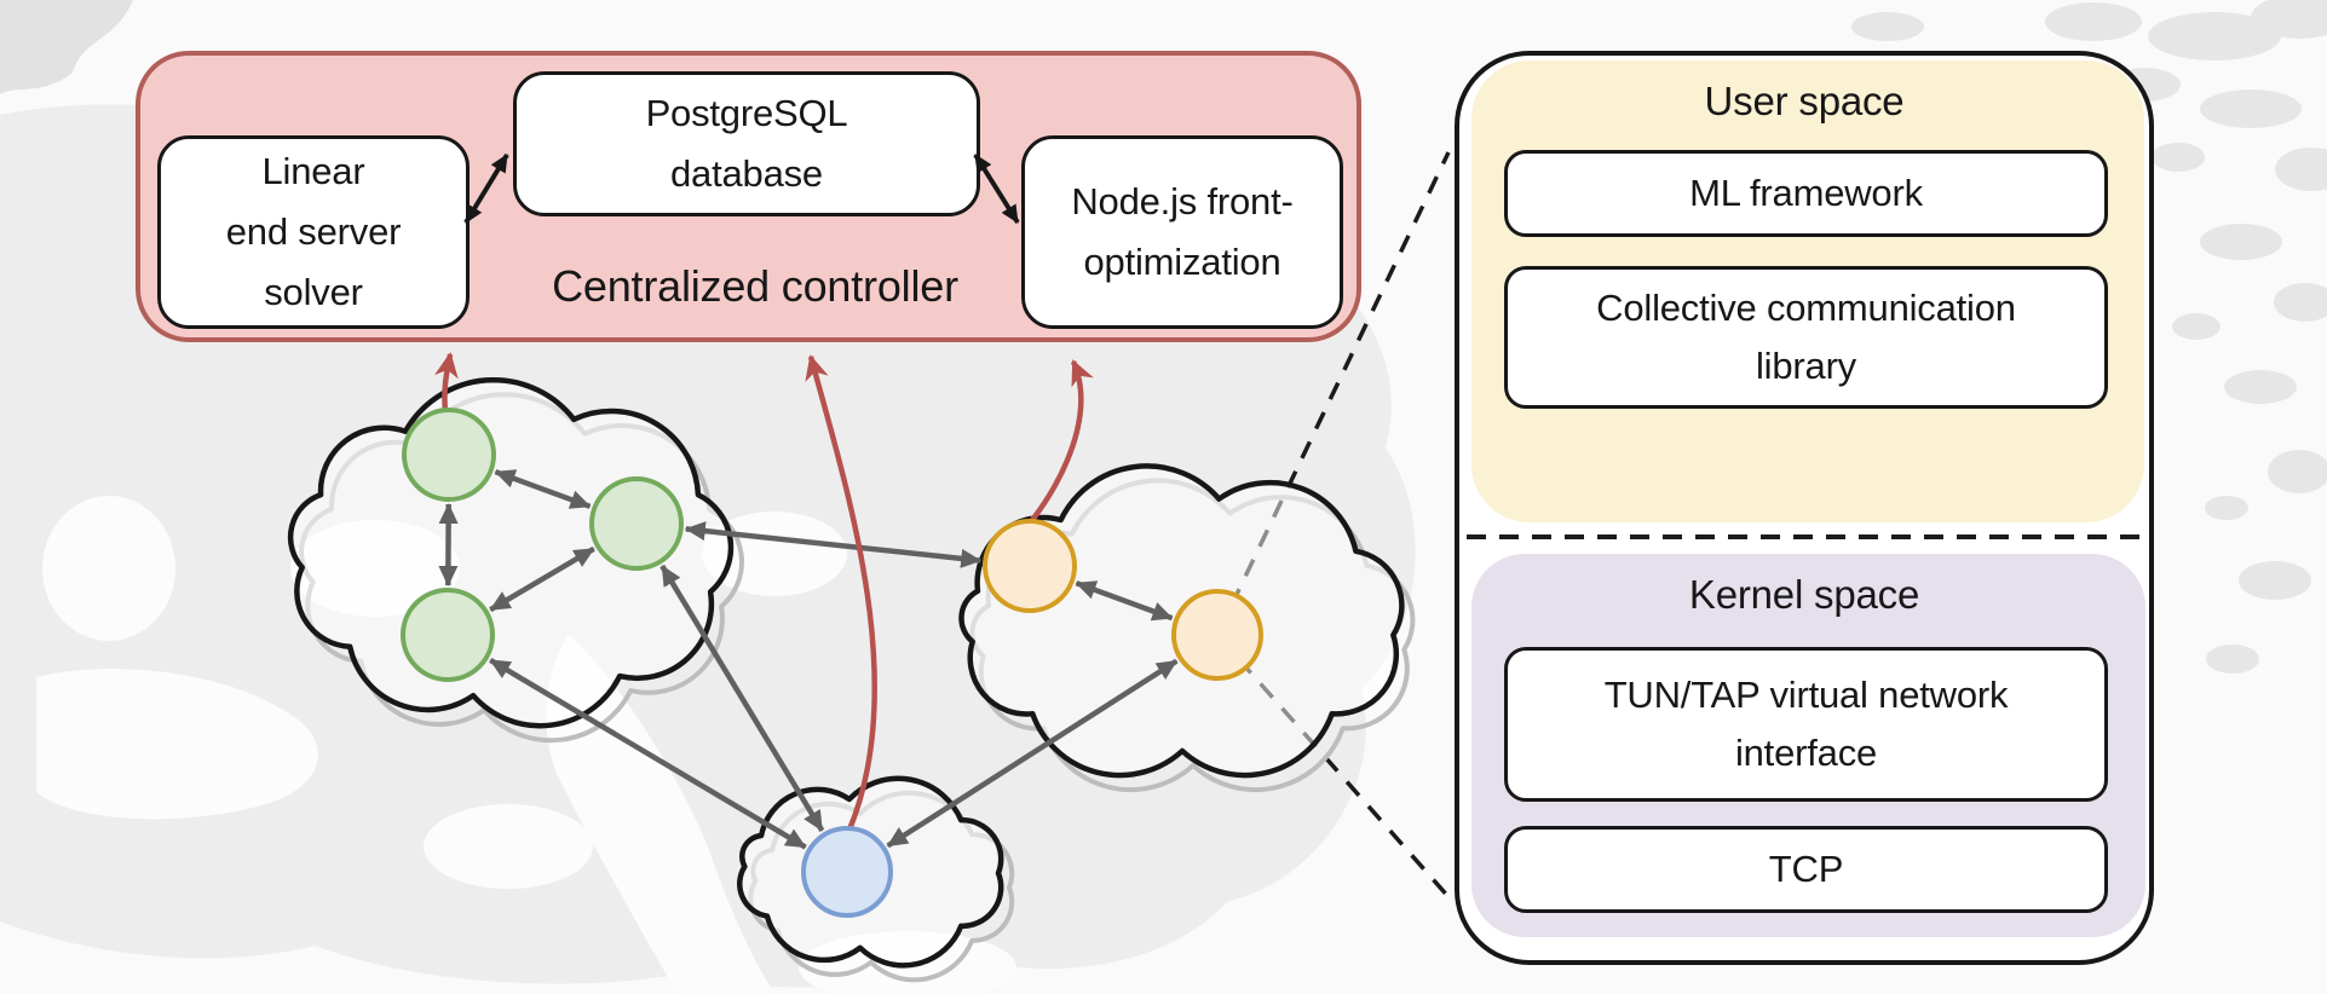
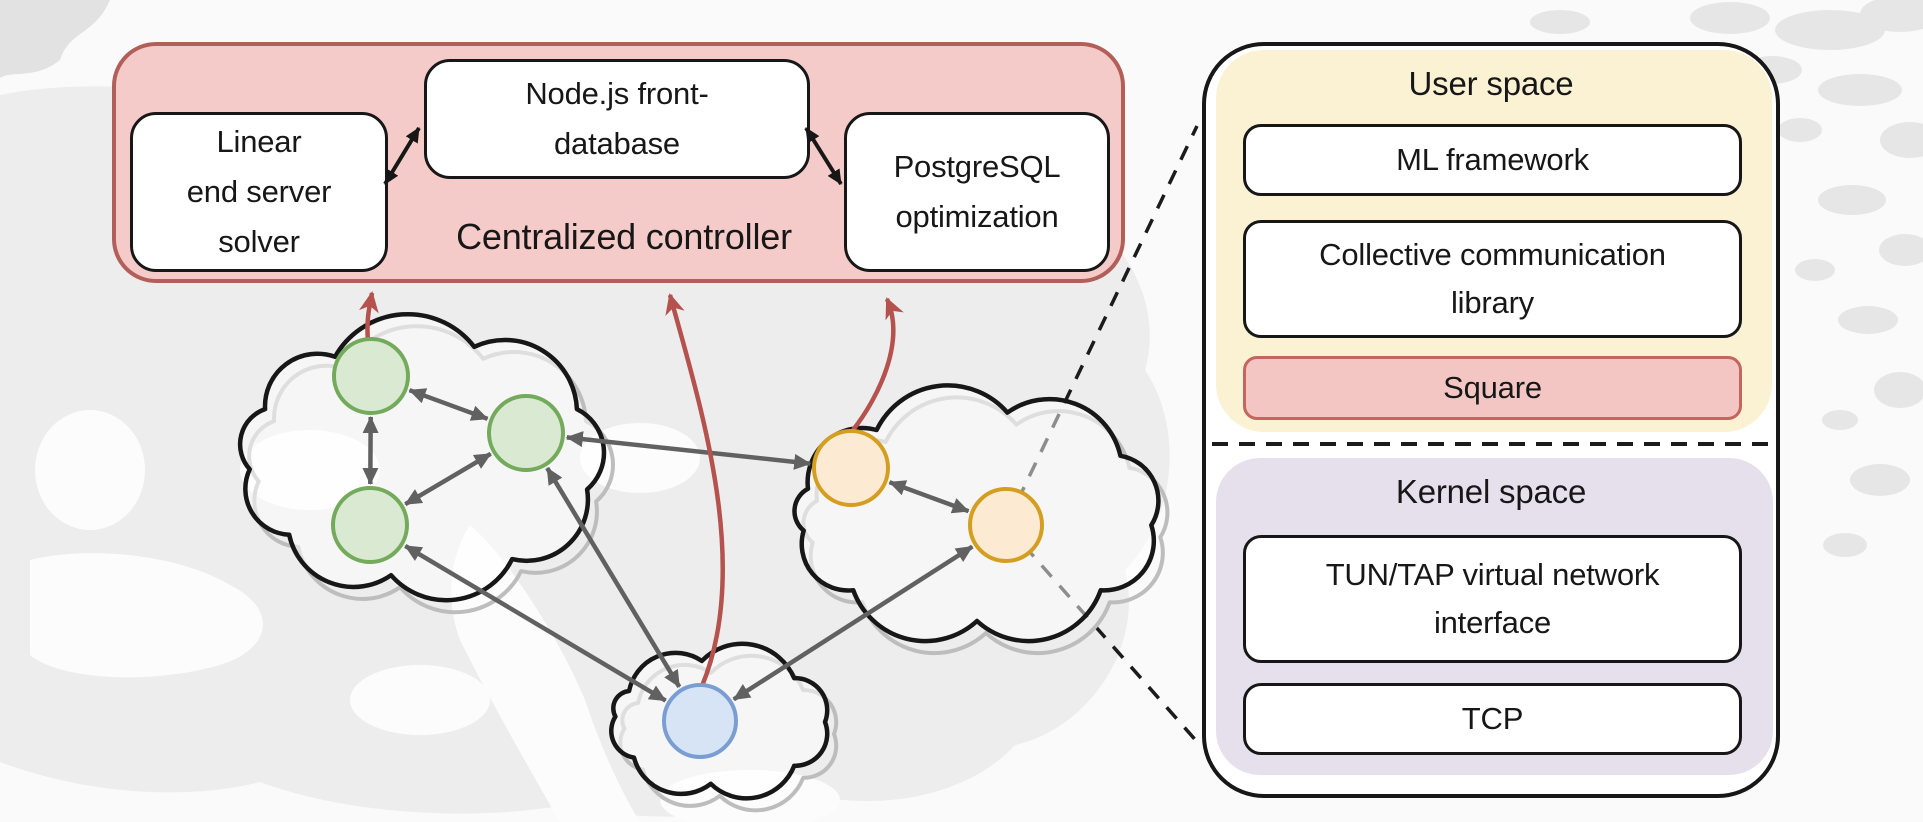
  Linear
  end server
  solver
- PostgreSQL
+ Node.js front-
  database
- Node.js front-
+ PostgreSQL
  optimization
  Centralized controller
  User space
  Kernel space
  ML framework
  Collective communication
  library
+ Square
  TUN/TAP virtual network
  interface
  TCP
